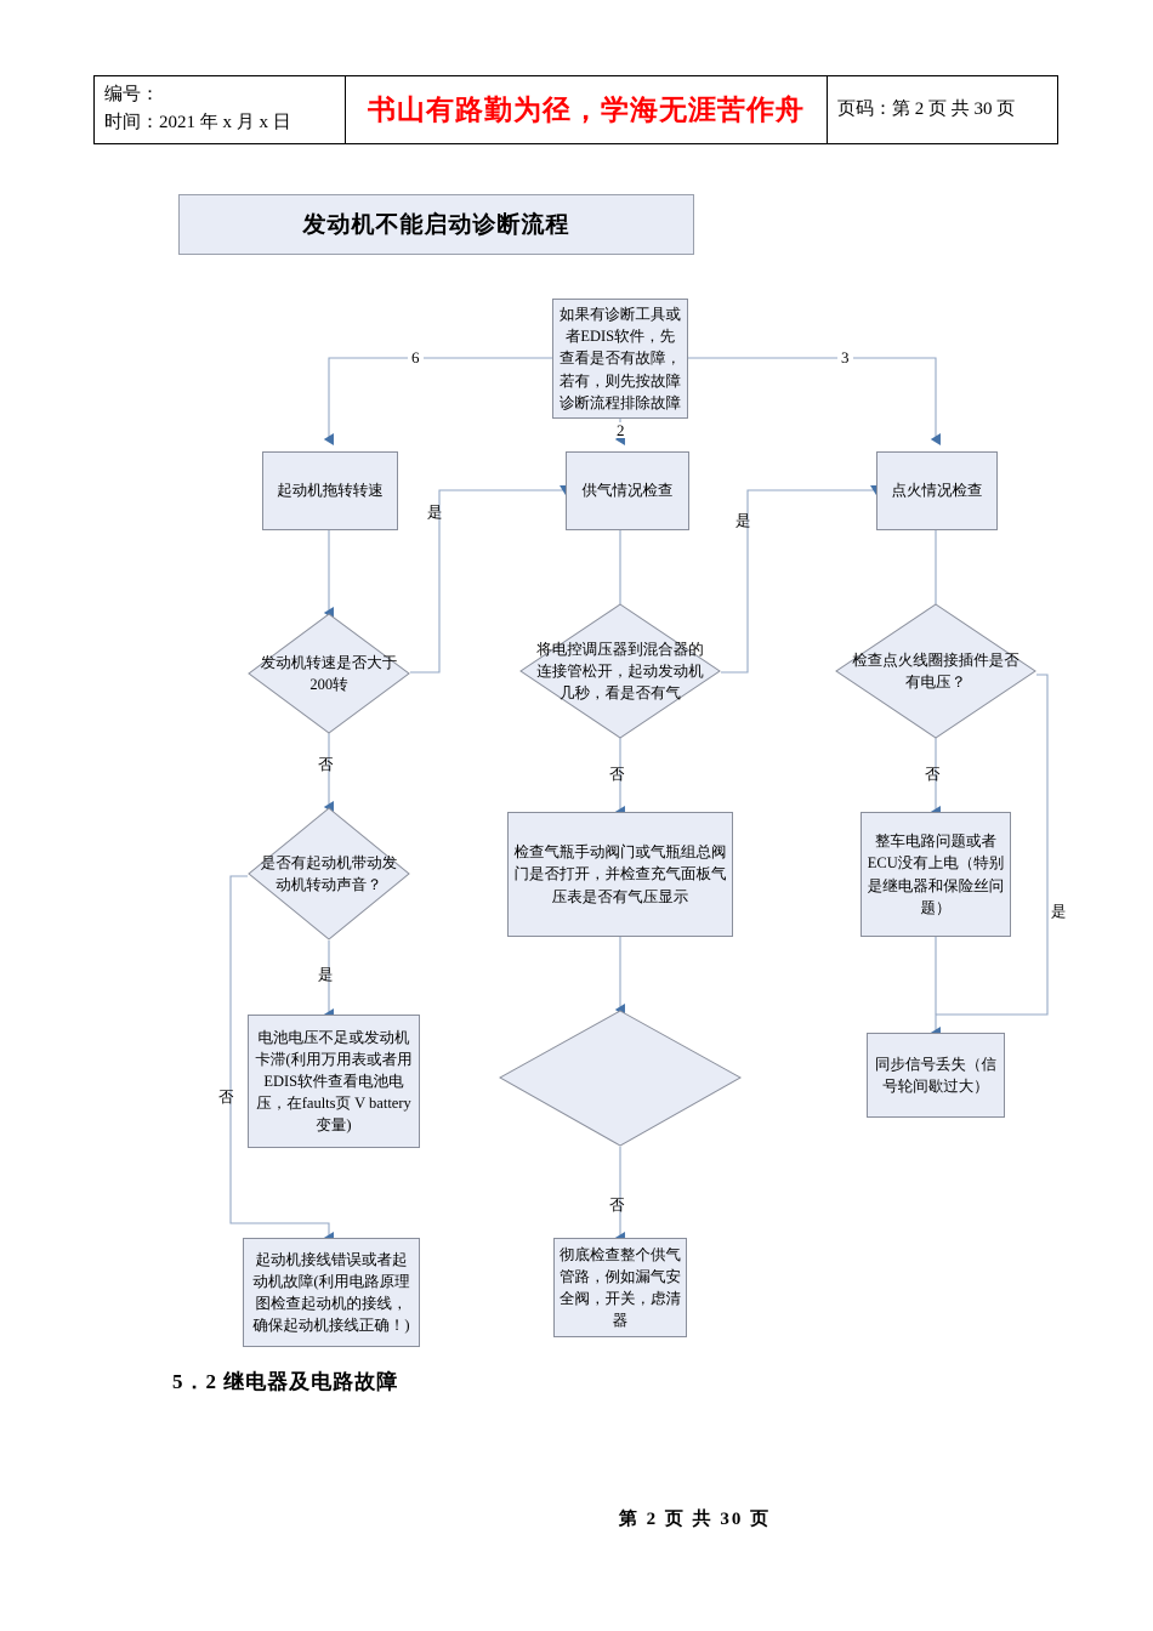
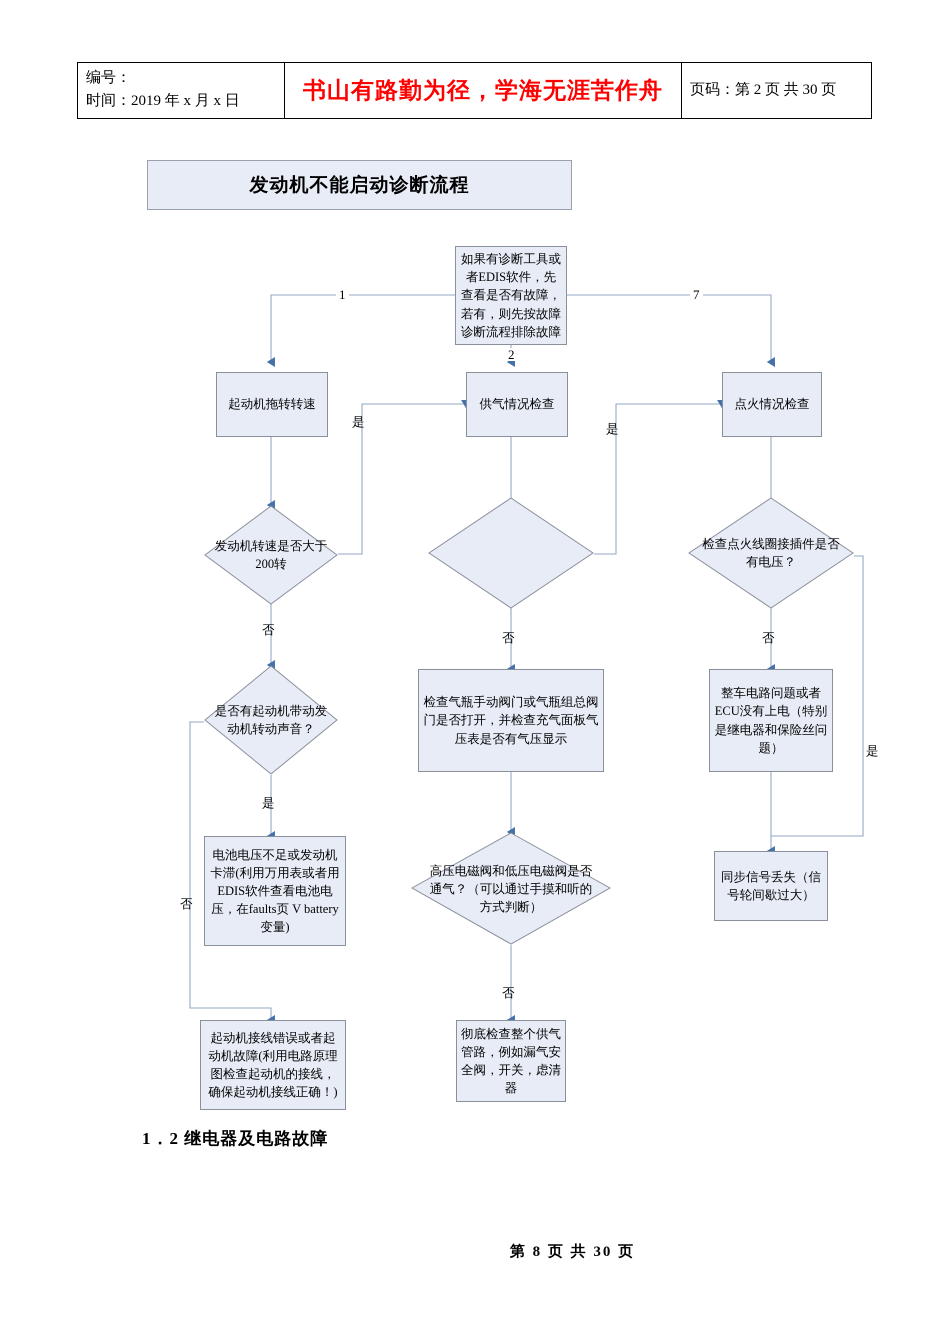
- 编号： 时间：2021 年 x 月 x 日	书山有路勤为径，学海无涯苦作舟	页码：第 2 页 共 30 页
+ 编号： 时间：2019 年 x 月 x 日	书山有路勤为径，学海无涯苦作舟	页码：第 2 页 共 30 页
  发动机不能启动诊断流程
  如果有诊断工具或者EDIS软件，先查看是否有故障，若有，则先按故障诊断流程排除故障
  起动机拖转转速
  供气情况检查
  点火情况检查
  发动机转速是否大于200转
- 将电控调压器到混合器的连接管松开，起动发动机几秒，看是否有气
  检查点火线圈接插件是否有电压？
  是否有起动机带动发动机转动声音？
  检查气瓶手动阀门或气瓶组总阀门是否打开，并检查充气面板气压表是否有气压显示
  整车电路问题或者ECU没有上电（特别是继电器和保险丝问题）
  电池电压不足或发动机卡滞(利用万用表或者用EDIS软件查看电池电压，在faults页 V battery 变量)
+ 高压电磁阀和低压电磁阀是否通气？（可以通过手摸和听的方式判断）
  同步信号丢失（信号轮间歇过大）
  起动机接线错误或者起动机故障(利用电路原理图检查起动机的接线，确保起动机接线正确！)
  彻底检查整个供气管路，例如漏气安全阀，开关，虑清器
- 6
+ 1
  2
- 3
+ 7
  是
  是
  否
  是
  否
  否
  否
  否
  是
- 5．2 继电器及电路故障
+ 1．2 继电器及电路故障
- 第 2 页 共 30 页
+ 第 8 页 共 30 页
